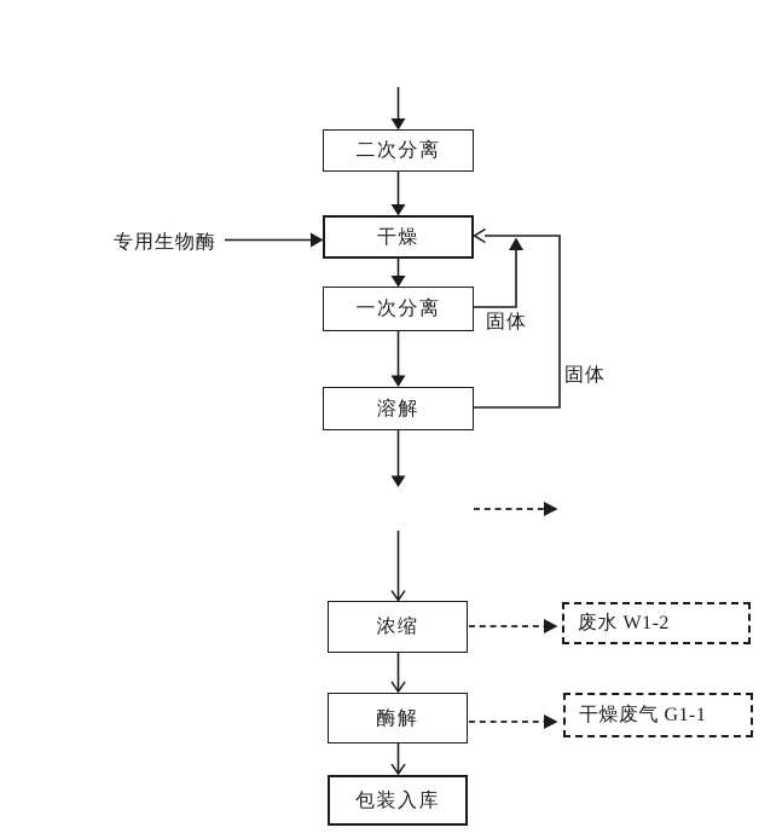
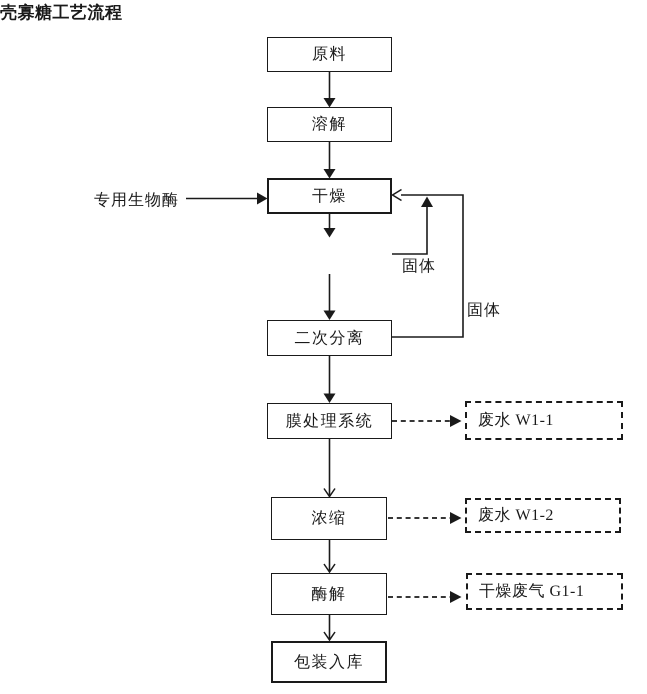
+ 壳寡糖工艺流程
+ 原料
- 二次分离
+ 溶解
  干燥
- 一次分离
- 溶解
+ 二次分离
+ 膜处理系统
  浓缩
  酶解
  包装入库
+ 废水 W1-1
  废水 W1-2
  干燥废气 G1-1
  专用生物酶
  固体
  固体
